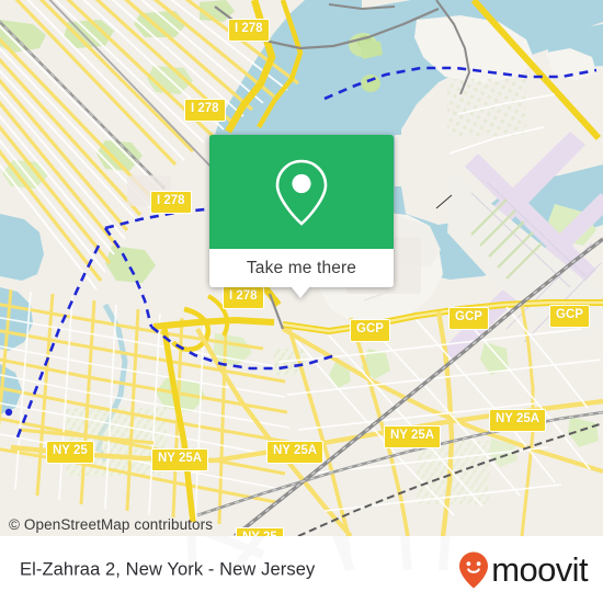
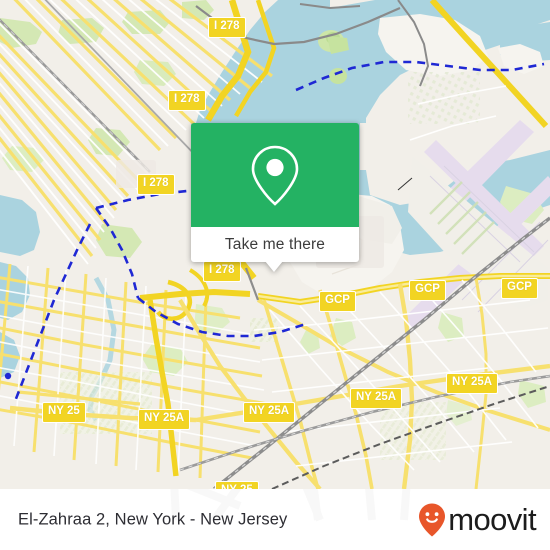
  I 278
  I 278
  I 278
  I 278
  GCP
  GCP
  GCP
  NY 25A
  NY 25A
  NY 25A
  NY 25A
  NY 25
- © OpenStreetMap contributors
  Take me there
  El-Zahraa 2, New York - New Jersey
  moovit
